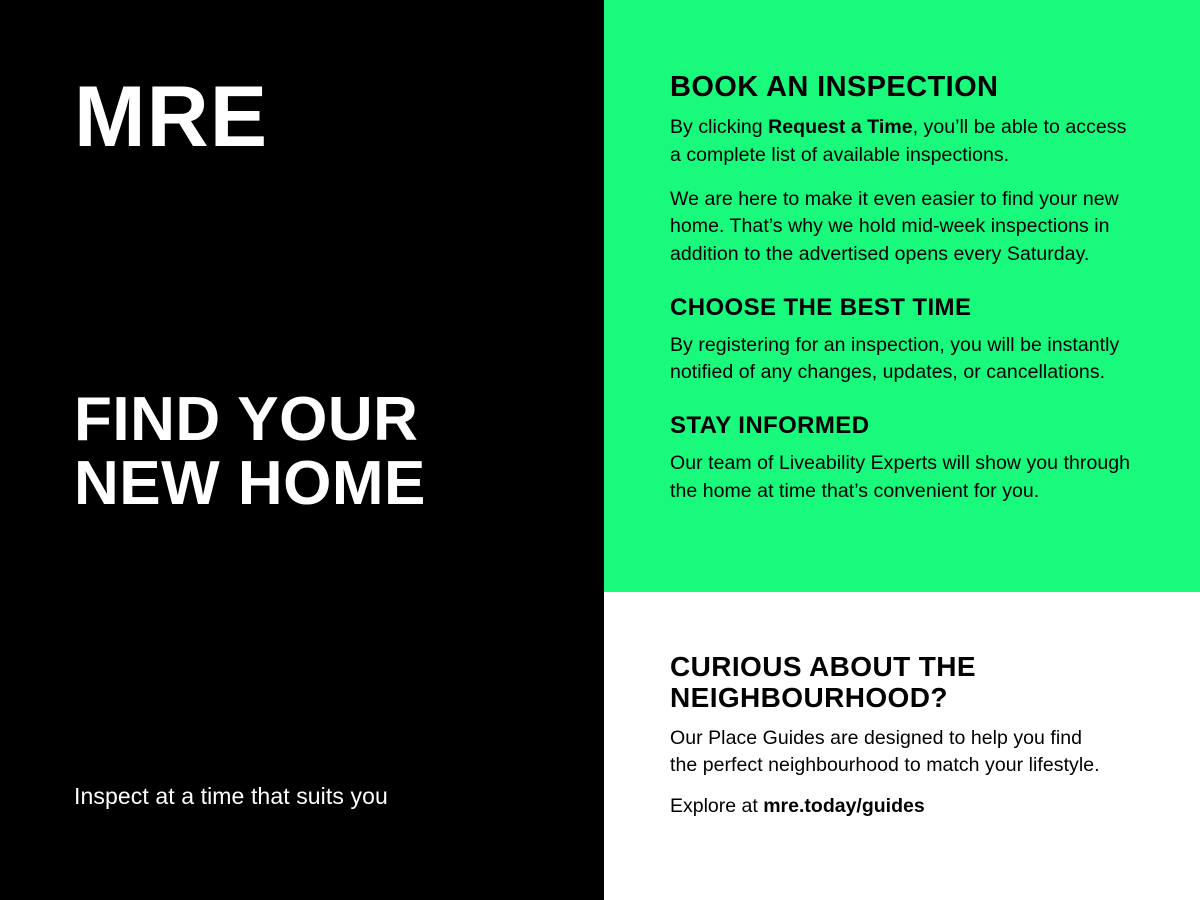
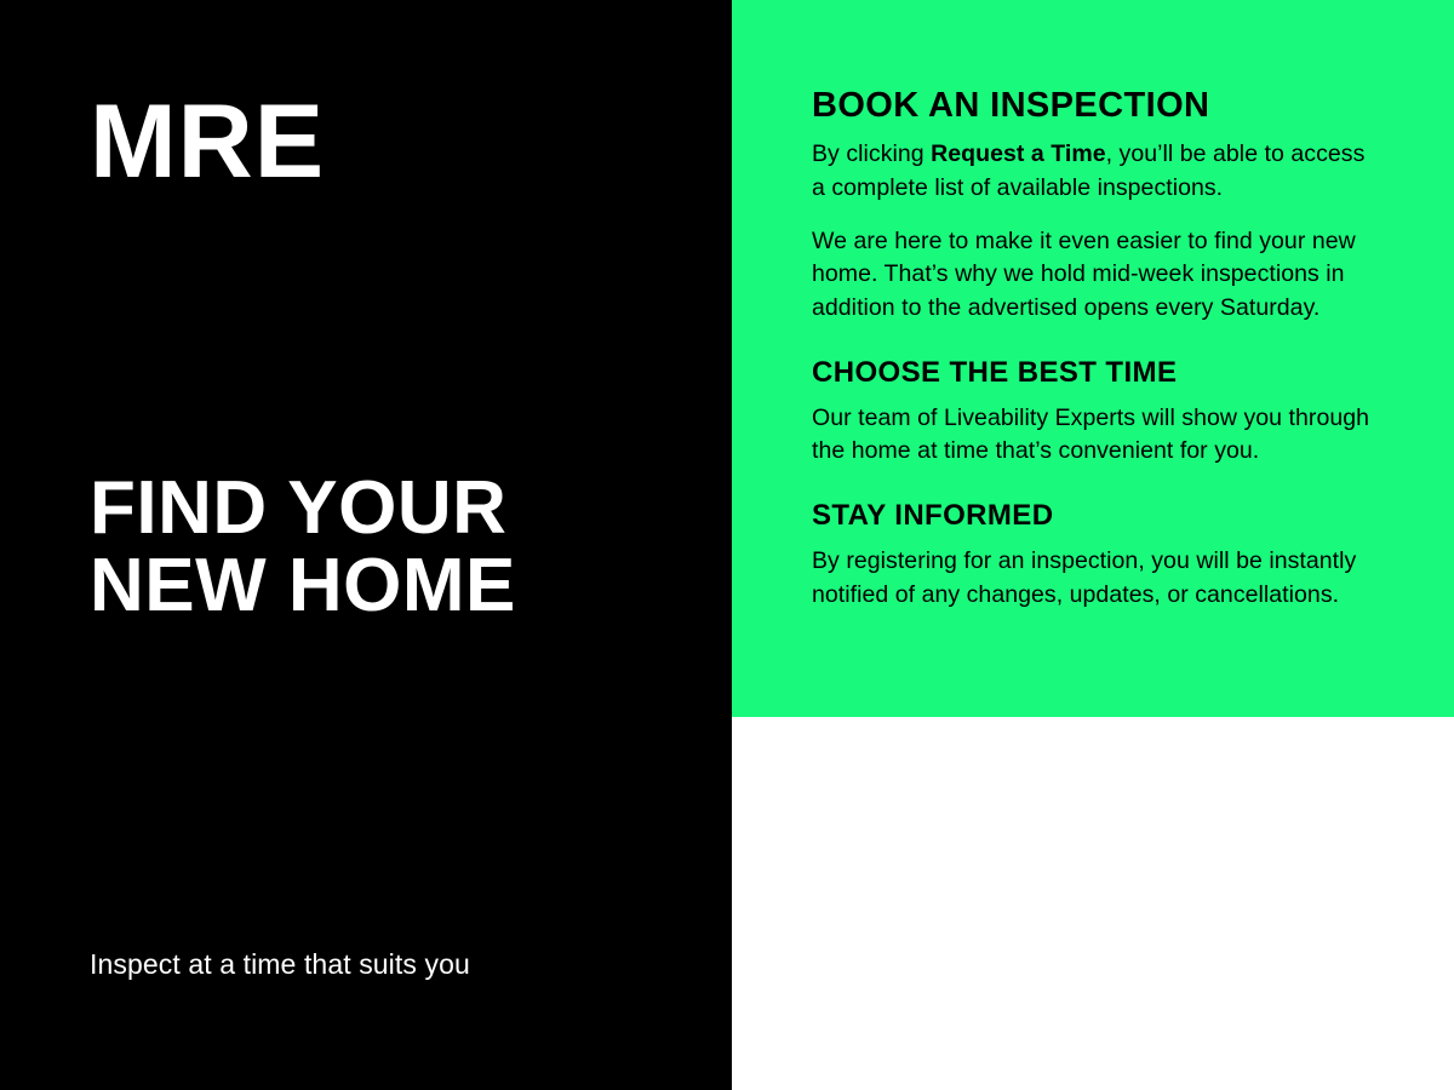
  MRE
  FIND YOUR
  NEW HOME
  Inspect at a time that suits you
  BOOK AN INSPECTION
  By clicking Request a Time, you’ll be able to access a complete list of available inspections.
  We are here to make it even easier to find your new home. That’s why we hold mid-week inspections in addition to the advertised opens every Saturday.
  CHOOSE THE BEST TIME
- By registering for an inspection, you will be instantly notified of any changes, updates, or cancellations.
+ Our team of Liveability Experts will show you through the home at time that’s convenient for you.
  STAY INFORMED
- Our team of Liveability Experts will show you through the home at time that’s convenient for you.
+ By registering for an inspection, you will be instantly notified of any changes, updates, or cancellations.
- CURIOUS ABOUT THE
- NEIGHBOURHOOD?
- Our Place Guides are designed to help you find
- the perfect neighbourhood to match your lifestyle.
- Explore at mre.today/guides
